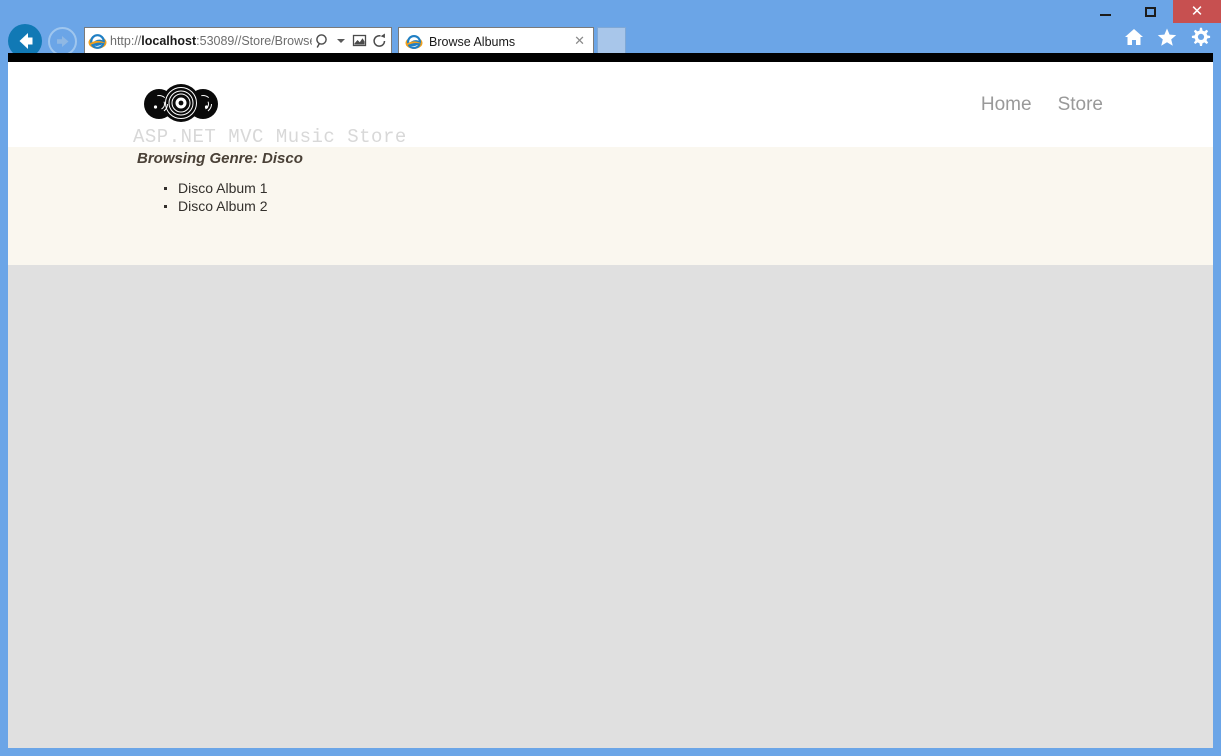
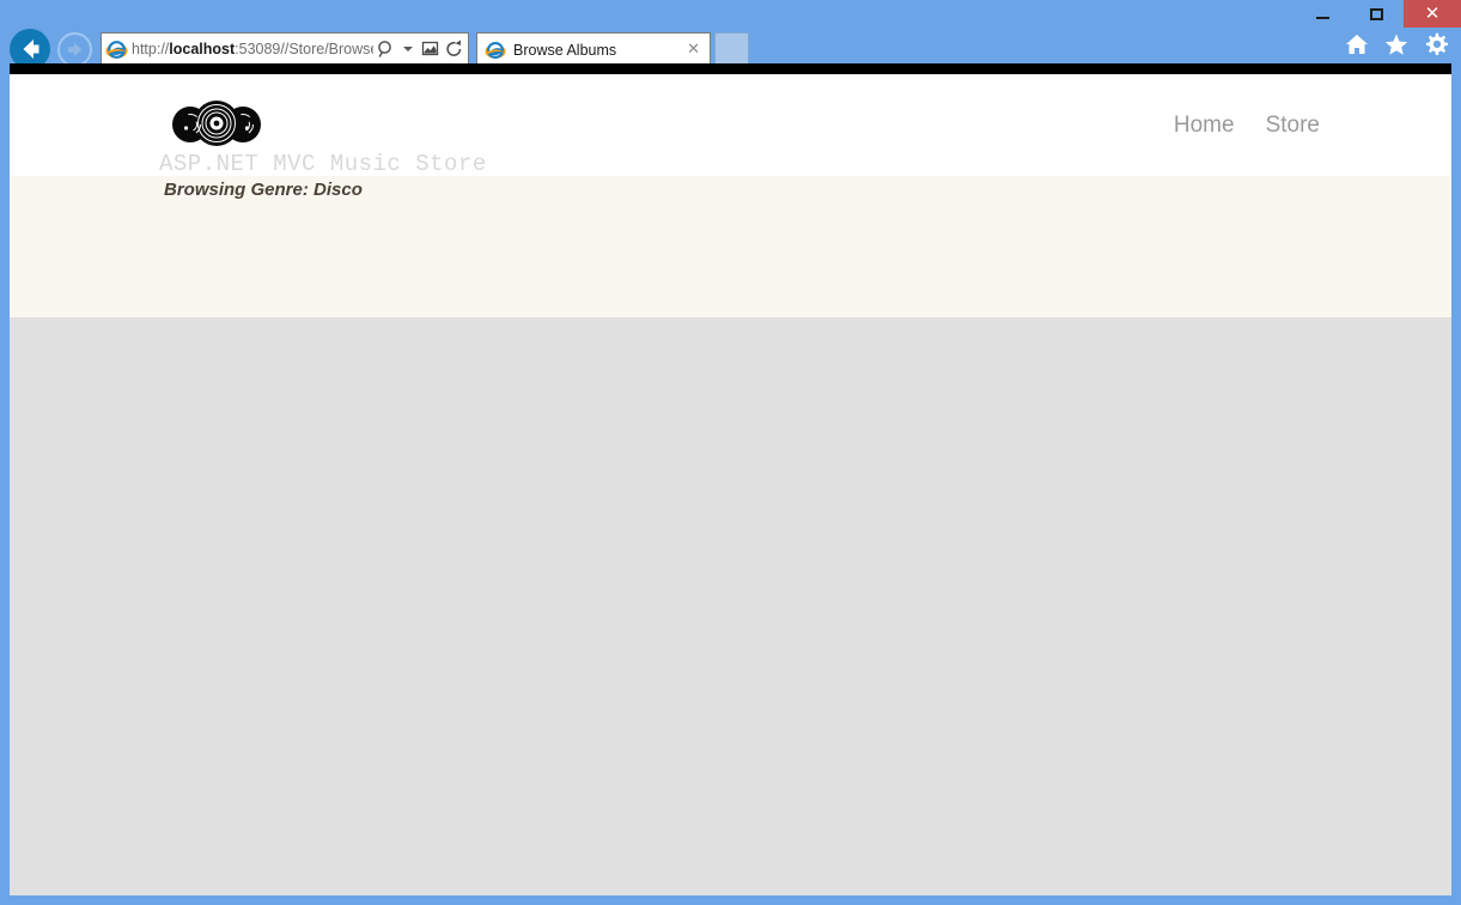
  ✕
  http://localhost:53089//Store/Brows
  Browse Albums
  ✕
  ASP.NET MVC Music Store
  Home
  Store
  Browsing Genre: Disco
- Disco Album 1
- Disco Album 2
